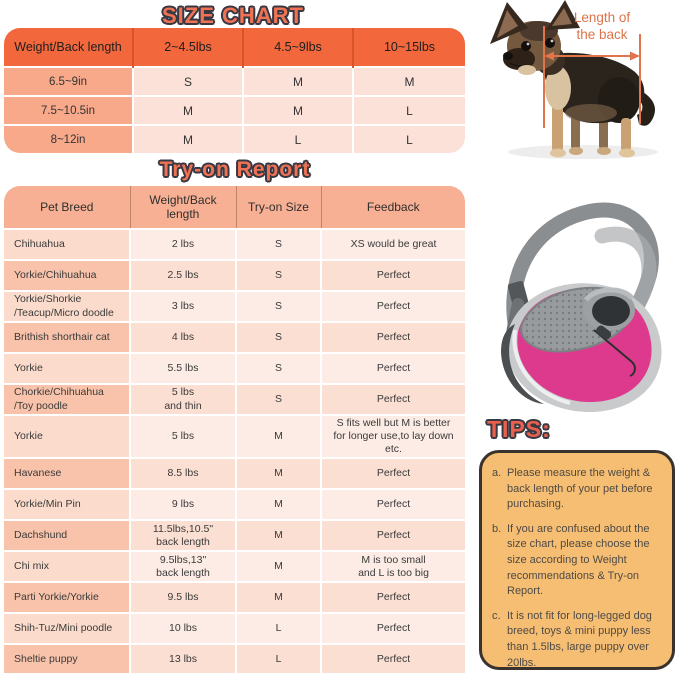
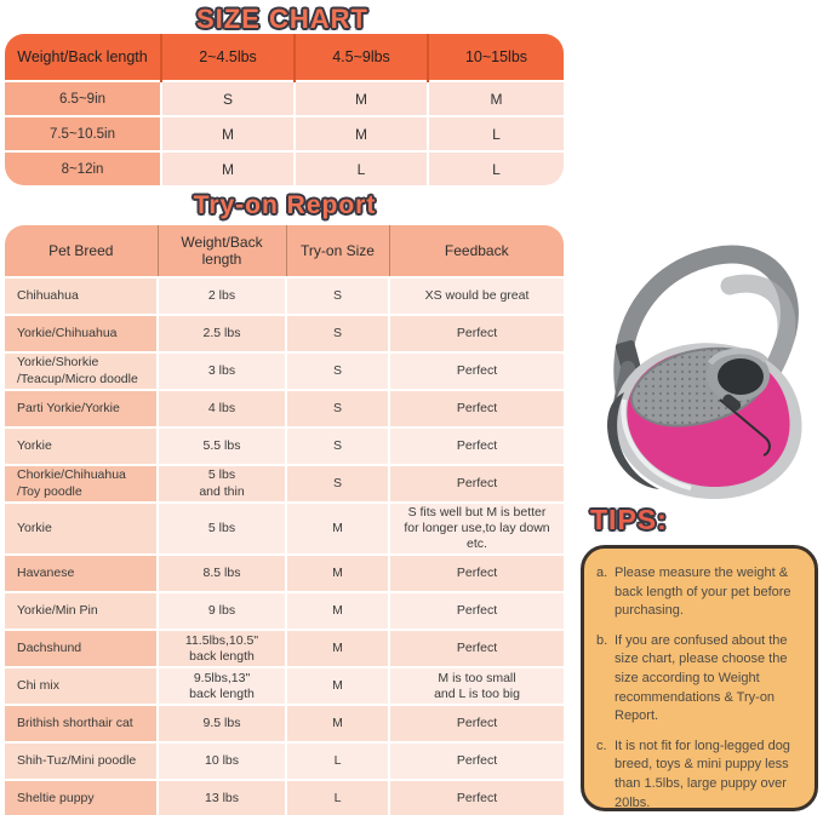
  SIZE CHART
  Weight/Back length	2~4.5lbs	4.5~9lbs	10~15lbs
  6.5~9in	S	M	M
  7.5~10.5in	M	M	L
  8~12in	M	L	L
- Length of
- the back
  Try-on Report
  Pet Breed	Weight/Back length	Try-on Size	Feedback
  Chihuahua	2 lbs	S	XS would be great
  Yorkie/Chihuahua	2.5 lbs	S	Perfect
  Yorkie/Shorkie /Teacup/Micro doodle	3 lbs	S	Perfect
- Brithish shorthair cat	4 lbs	S	Perfect
+ Parti Yorkie/Yorkie	4 lbs	S	Perfect
  Yorkie	5.5 lbs	S	Perfect
  Chorkie/Chihuahua /Toy poodle	5 lbs and thin	S	Perfect
  Yorkie	5 lbs	M	S fits well but M is better for longer use,to lay down etc.
  Havanese	8.5 lbs	M	Perfect
  Yorkie/Min Pin	9 lbs	M	Perfect
  Dachshund	11.5lbs,10.5" back length	M	Perfect
  Chi mix	9.5lbs,13" back length	M	M is too small and L is too big
- Parti Yorkie/Yorkie	9.5 lbs	M	Perfect
+ Brithish shorthair cat	9.5 lbs	M	Perfect
  Shih-Tuz/Mini poodle	10 lbs	L	Perfect
  Sheltie puppy	13 lbs	L	Perfect
  TIPS:
  a.
  Please measure the weight & back length of your pet before purchasing.
  b.
  If you are confused about the size chart, please choose the size according to Weight recommendations & Try-on Report.
  c.
  It is not fit for long-legged dog breed, toys & mini puppy less than 1.5lbs, large puppy over 20lbs.
